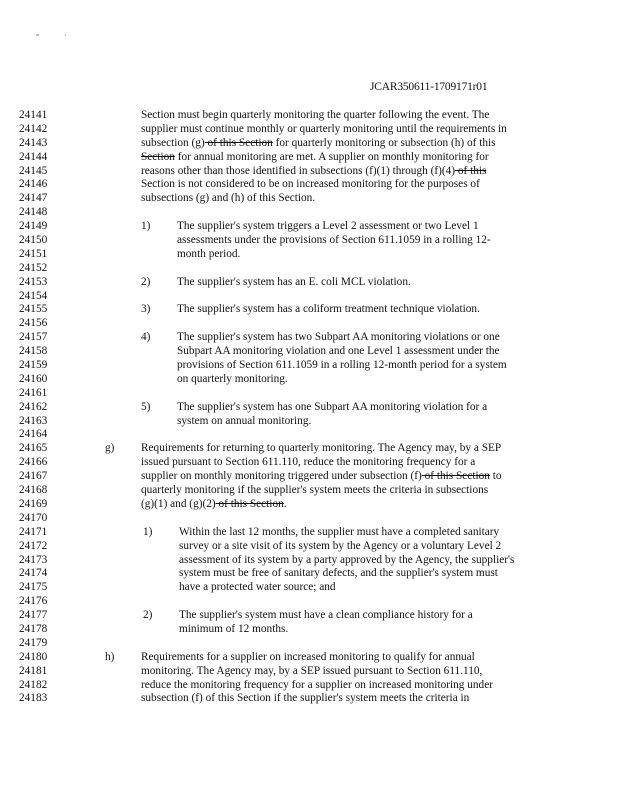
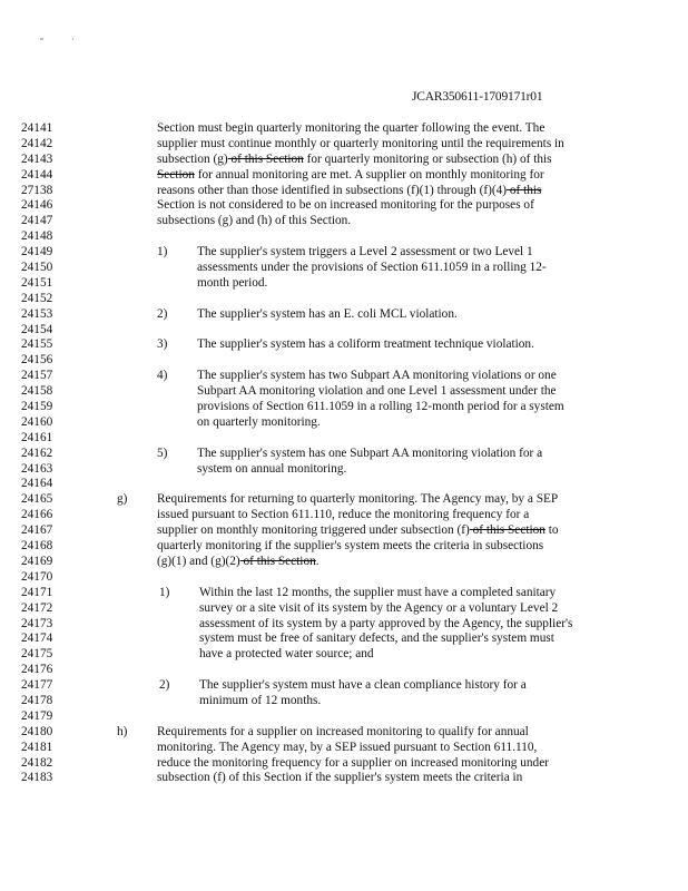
  JCAR350611-1709171r01
  24141
  Section must begin quarterly monitoring the quarter following the event. The
  24142
  supplier must continue monthly or quarterly monitoring until the requirements in
  24143
  subsection (g) of this Section for quarterly monitoring or subsection (h) of this
  24144
  Section for annual monitoring are met. A supplier on monthly monitoring for
- 24145
+ 27138
  reasons other than those identified in subsections (f)(1) through (f)(4) of this
  24146
  Section is not considered to be on increased monitoring for the purposes of
  24147
  subsections (g) and (h) of this Section.
  24148
  24149
  1)
  The supplier's system triggers a Level 2 assessment or two Level 1
  24150
  assessments under the provisions of Section 611.1059 in a rolling 12-
  24151
  month period.
  24152
  24153
  2)
  The supplier's system has an E. coli MCL violation.
  24154
  24155
  3)
  The supplier's system has a coliform treatment technique violation.
  24156
  24157
  4)
  The supplier's system has two Subpart AA monitoring violations or one
  24158
  Subpart AA monitoring violation and one Level 1 assessment under the
  24159
  provisions of Section 611.1059 in a rolling 12-month period for a system
  24160
  on quarterly monitoring.
  24161
  24162
  5)
  The supplier's system has one Subpart AA monitoring violation for a
  24163
  system on annual monitoring.
  24164
  24165
  g)
  Requirements for returning to quarterly monitoring. The Agency may, by a SEP
  24166
  issued pursuant to Section 611.110, reduce the monitoring frequency for a
  24167
  supplier on monthly monitoring triggered under subsection (f) of this Section to
  24168
  quarterly monitoring if the supplier's system meets the criteria in subsections
  24169
  (g)(1) and (g)(2) of this Section.
  24170
  24171
  1)
  Within the last 12 months, the supplier must have a completed sanitary
  24172
  survey or a site visit of its system by the Agency or a voluntary Level 2
  24173
  assessment of its system by a party approved by the Agency, the supplier's
  24174
  system must be free of sanitary defects, and the supplier's system must
  24175
  have a protected water source; and
  24176
  24177
  2)
  The supplier's system must have a clean compliance history for a
  24178
  minimum of 12 months.
  24179
  24180
  h)
  Requirements for a supplier on increased monitoring to qualify for annual
  24181
  monitoring. The Agency may, by a SEP issued pursuant to Section 611.110,
  24182
  reduce the monitoring frequency for a supplier on increased monitoring under
  24183
  subsection (f) of this Section if the supplier's system meets the criteria in
